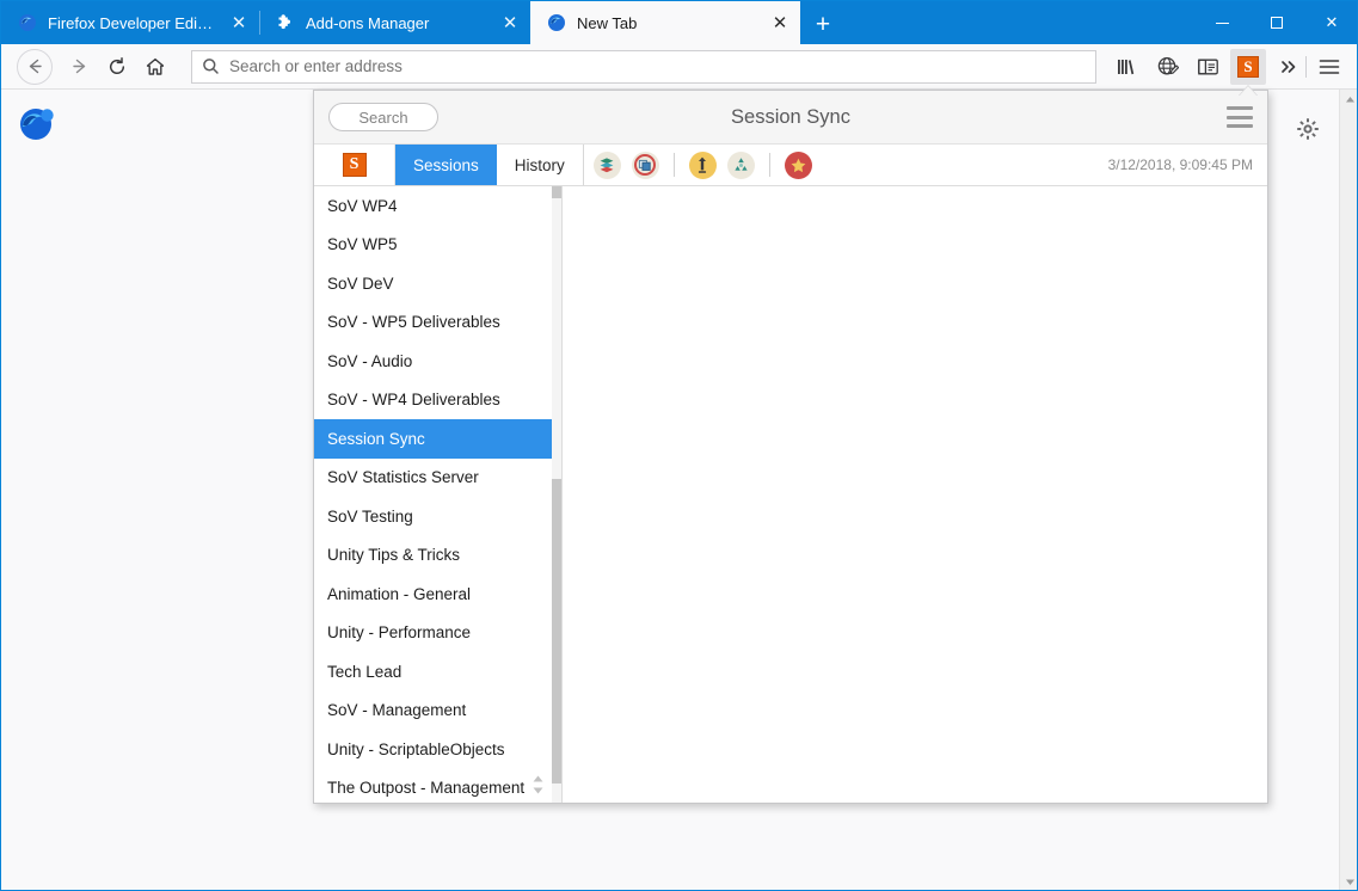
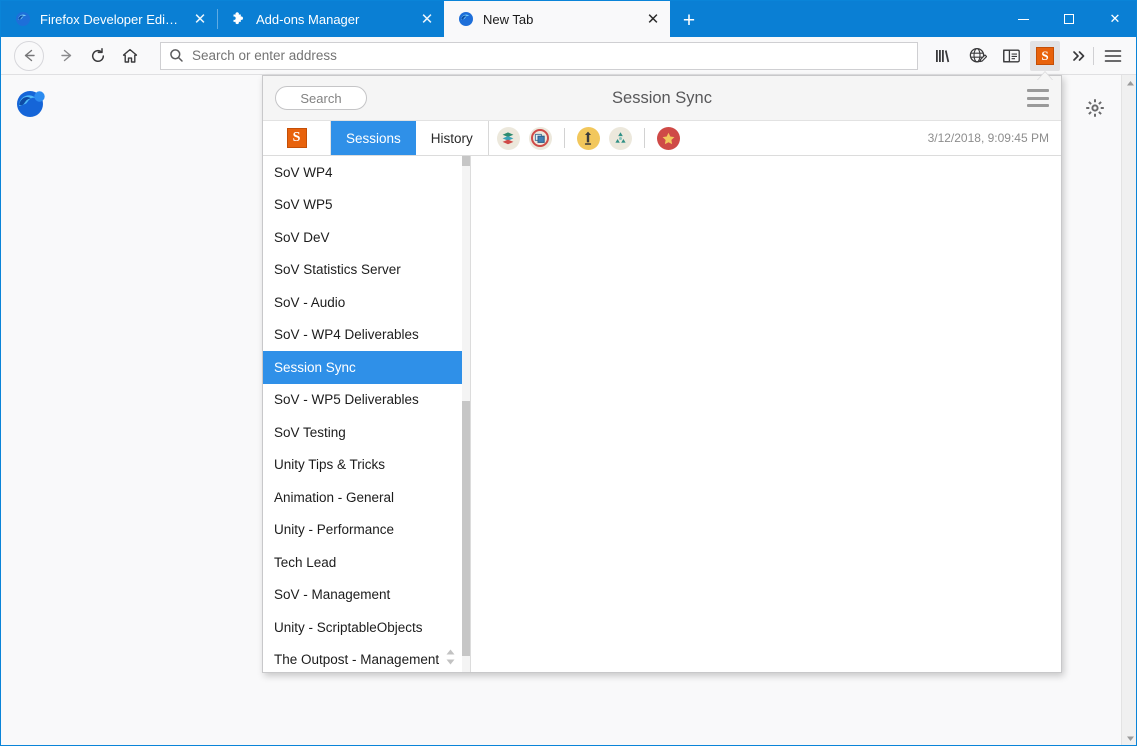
  Firefox Developer Editio
  ✕
  Add-ons Manager
  ✕
  New Tab
  ✕
  +
  ✕
  Search or enter address
  S
  Search
  Session Sync
  S
  Sessions
  History
  3/12/2018, 9:09:45 PM
  SoV WP4
  SoV WP5
  SoV DeV
- SoV - WP5 Deliverables
+ SoV Statistics Server
  SoV - Audio
  SoV - WP4 Deliverables
  Session Sync
- SoV Statistics Server
+ SoV - WP5 Deliverables
  SoV Testing
  Unity Tips & Tricks
  Animation - General
  Unity - Performance
  Tech Lead
  SoV - Management
  Unity - ScriptableObjects
  The Outpost - Management
